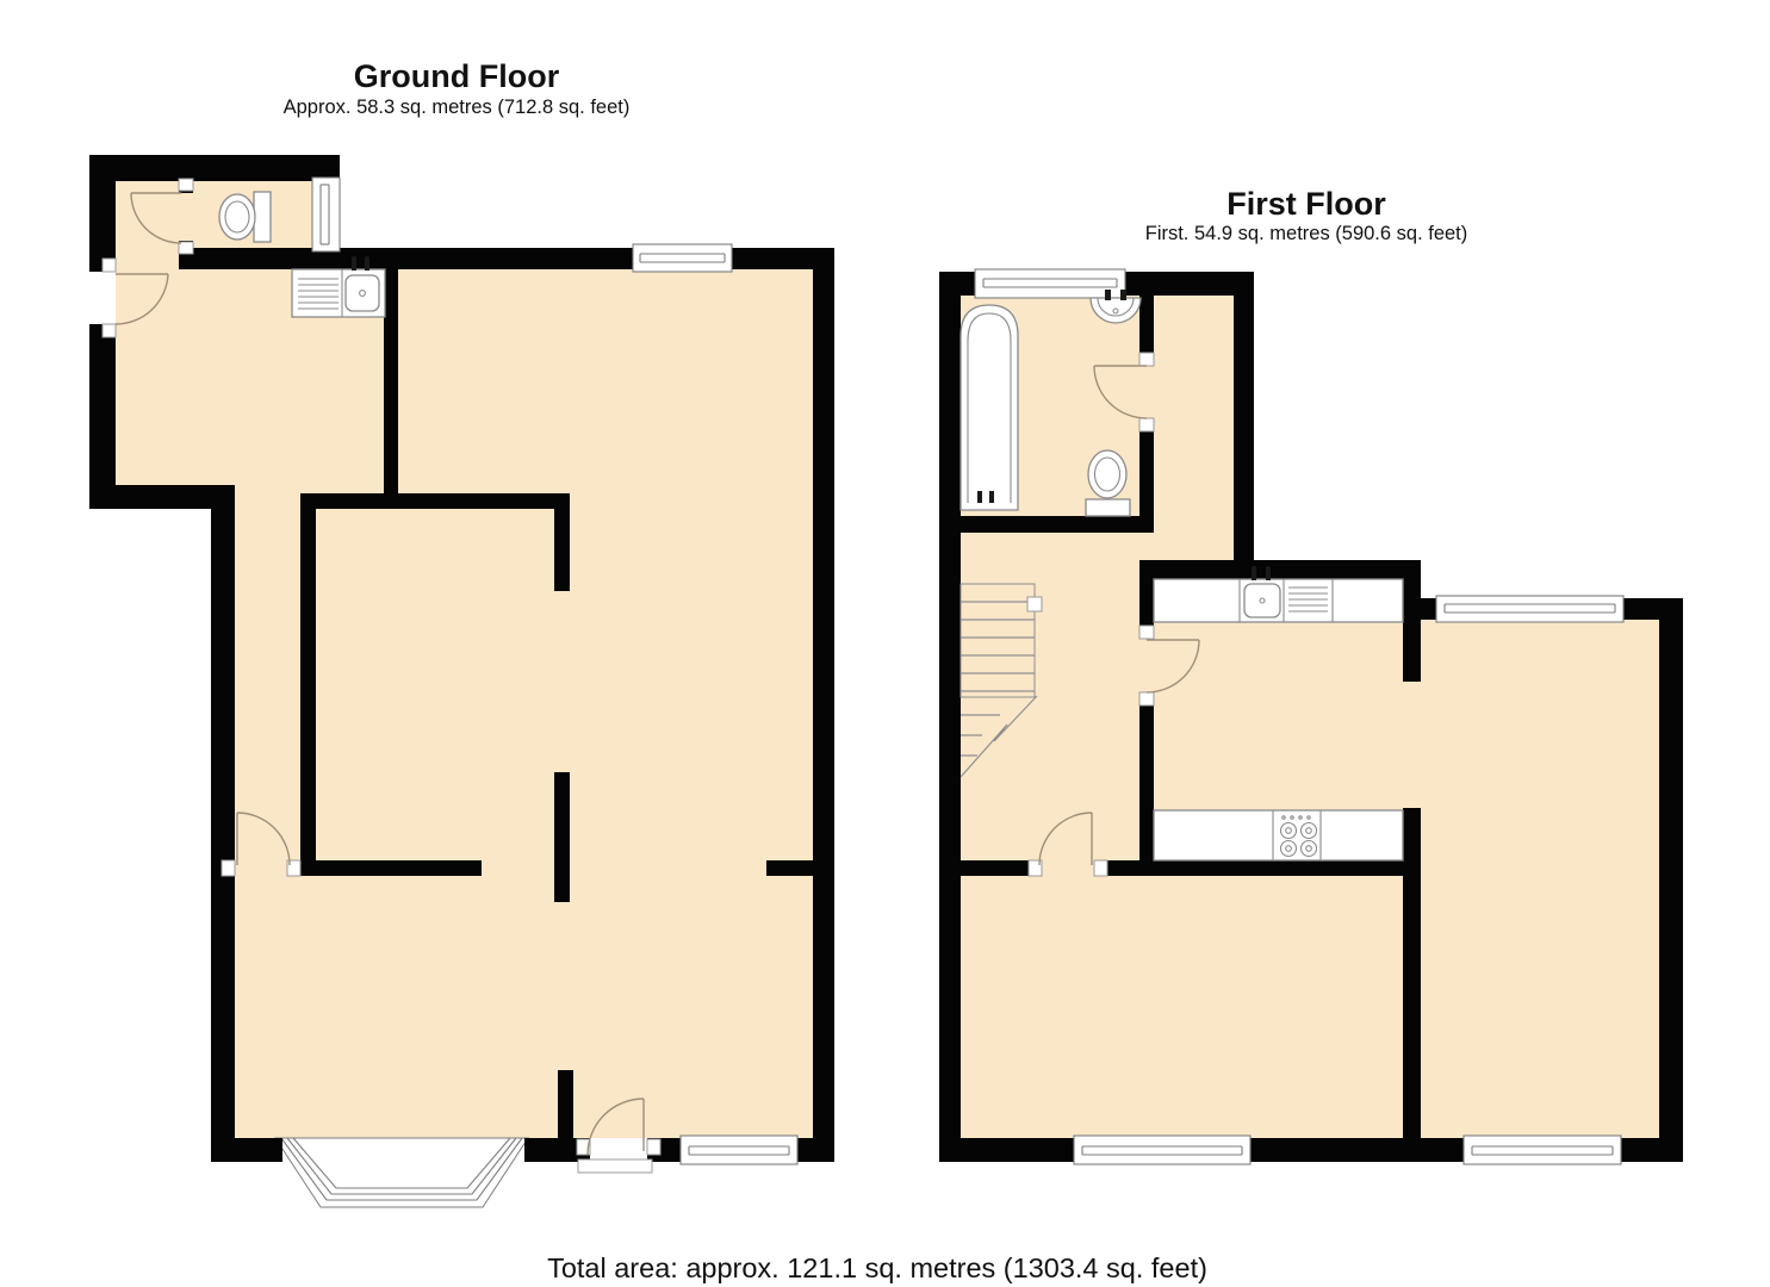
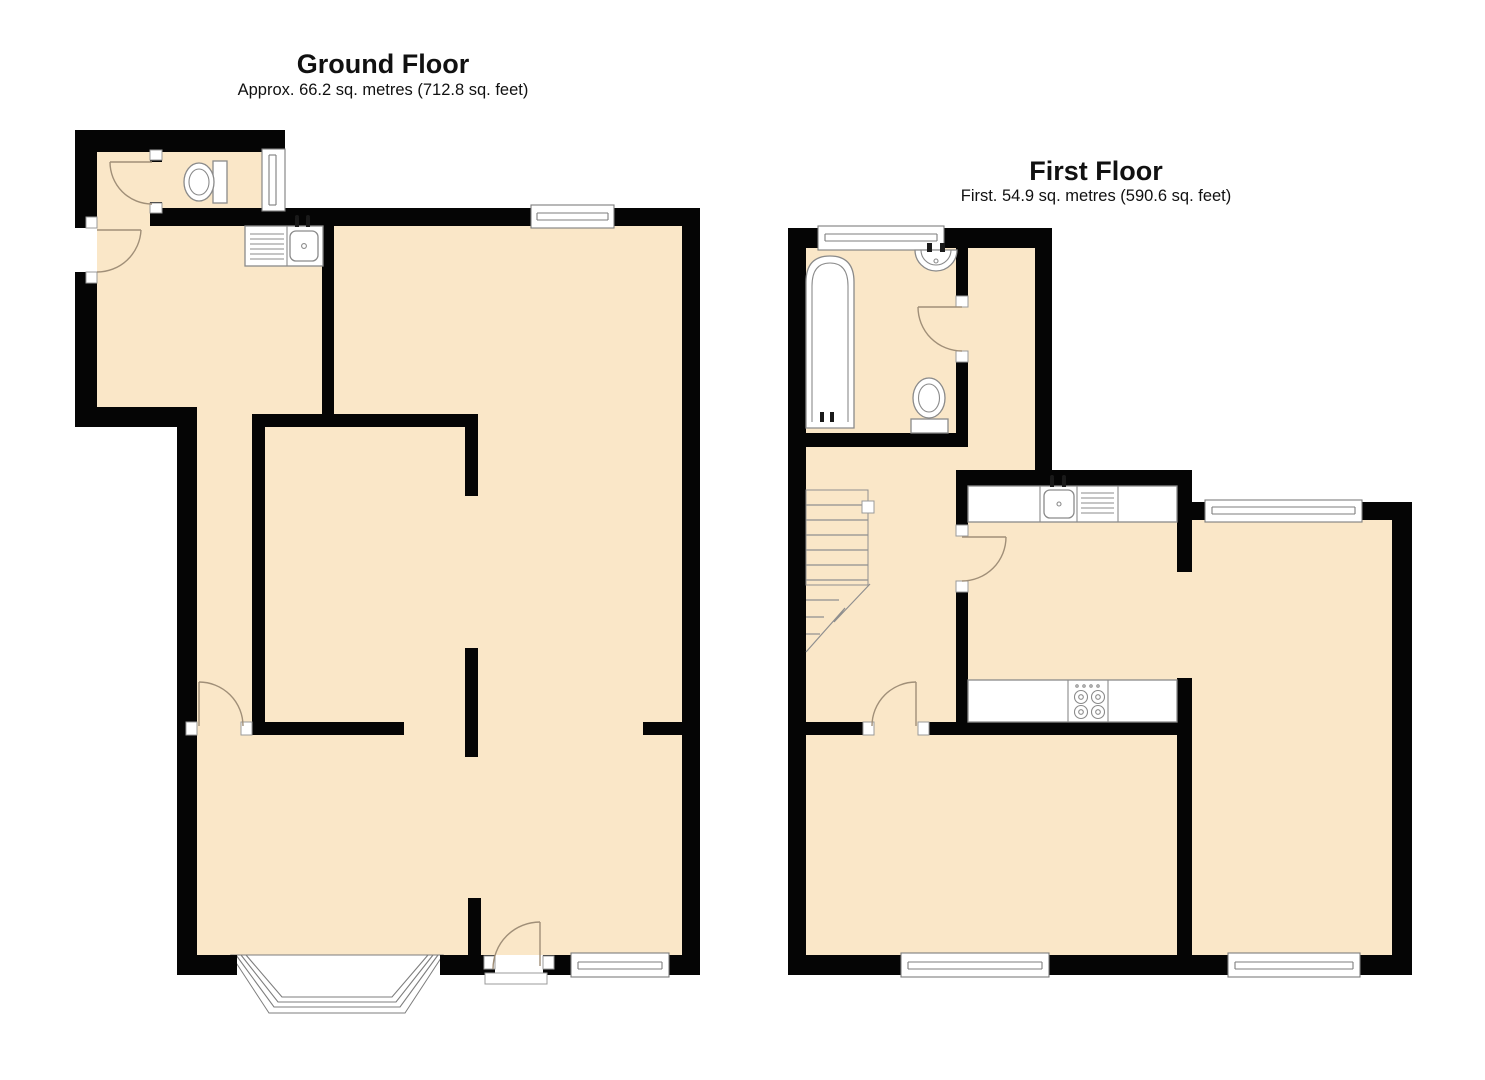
  Ground Floor
- Approx. 58.3 sq. metres (712.8 sq. feet)
+ Approx. 66.2 sq. metres (712.8 sq. feet)
  First Floor
  First. 54.9 sq. metres (590.6 sq. feet)
- Total area: approx. 121.1 sq. metres (1303.4 sq. feet)
